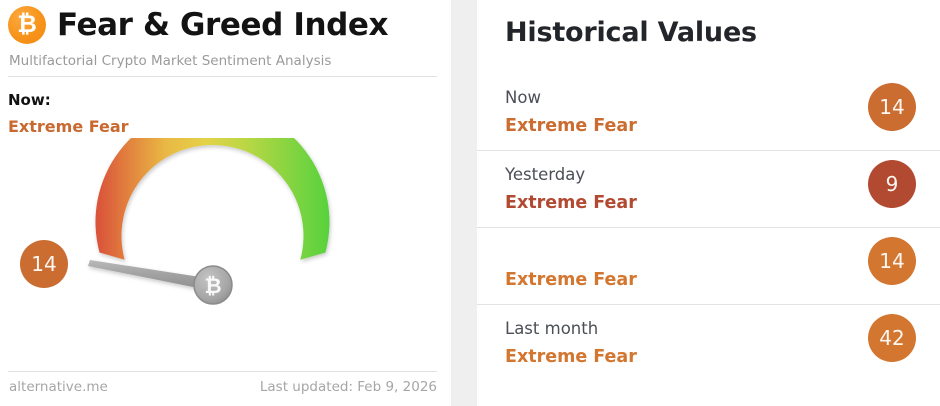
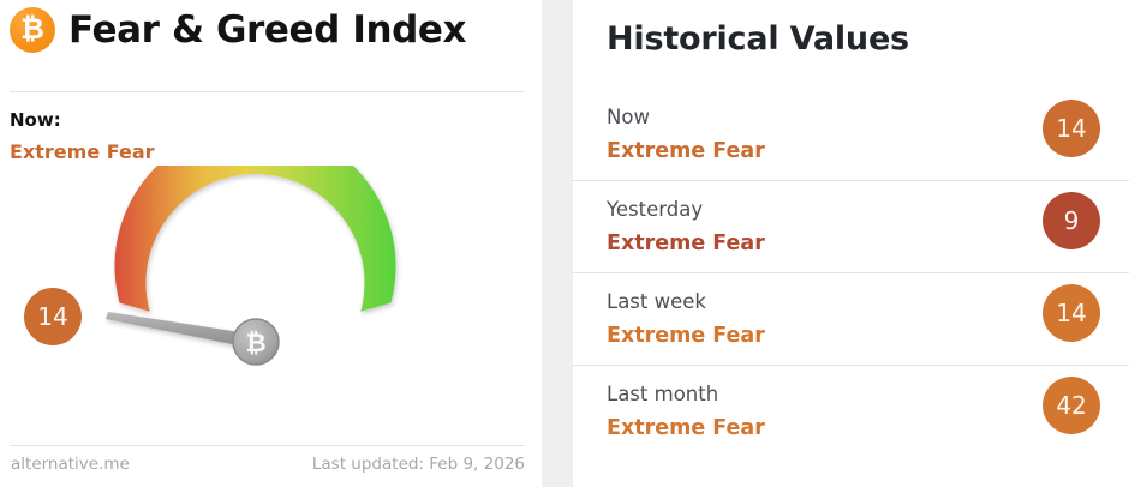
  ₿
  Fear & Greed Index
- Multifactorial Crypto Market Sentiment Analysis
  Now:
  Extreme Fear
  ₿
  14
  alternative.me
  Last updated: Feb 9, 2026
  Historical Values
  Now
  Extreme Fear
  14
  Yesterday
  Extreme Fear
  9
+ Last week
  Extreme Fear
  14
  Last month
  Extreme Fear
  42
